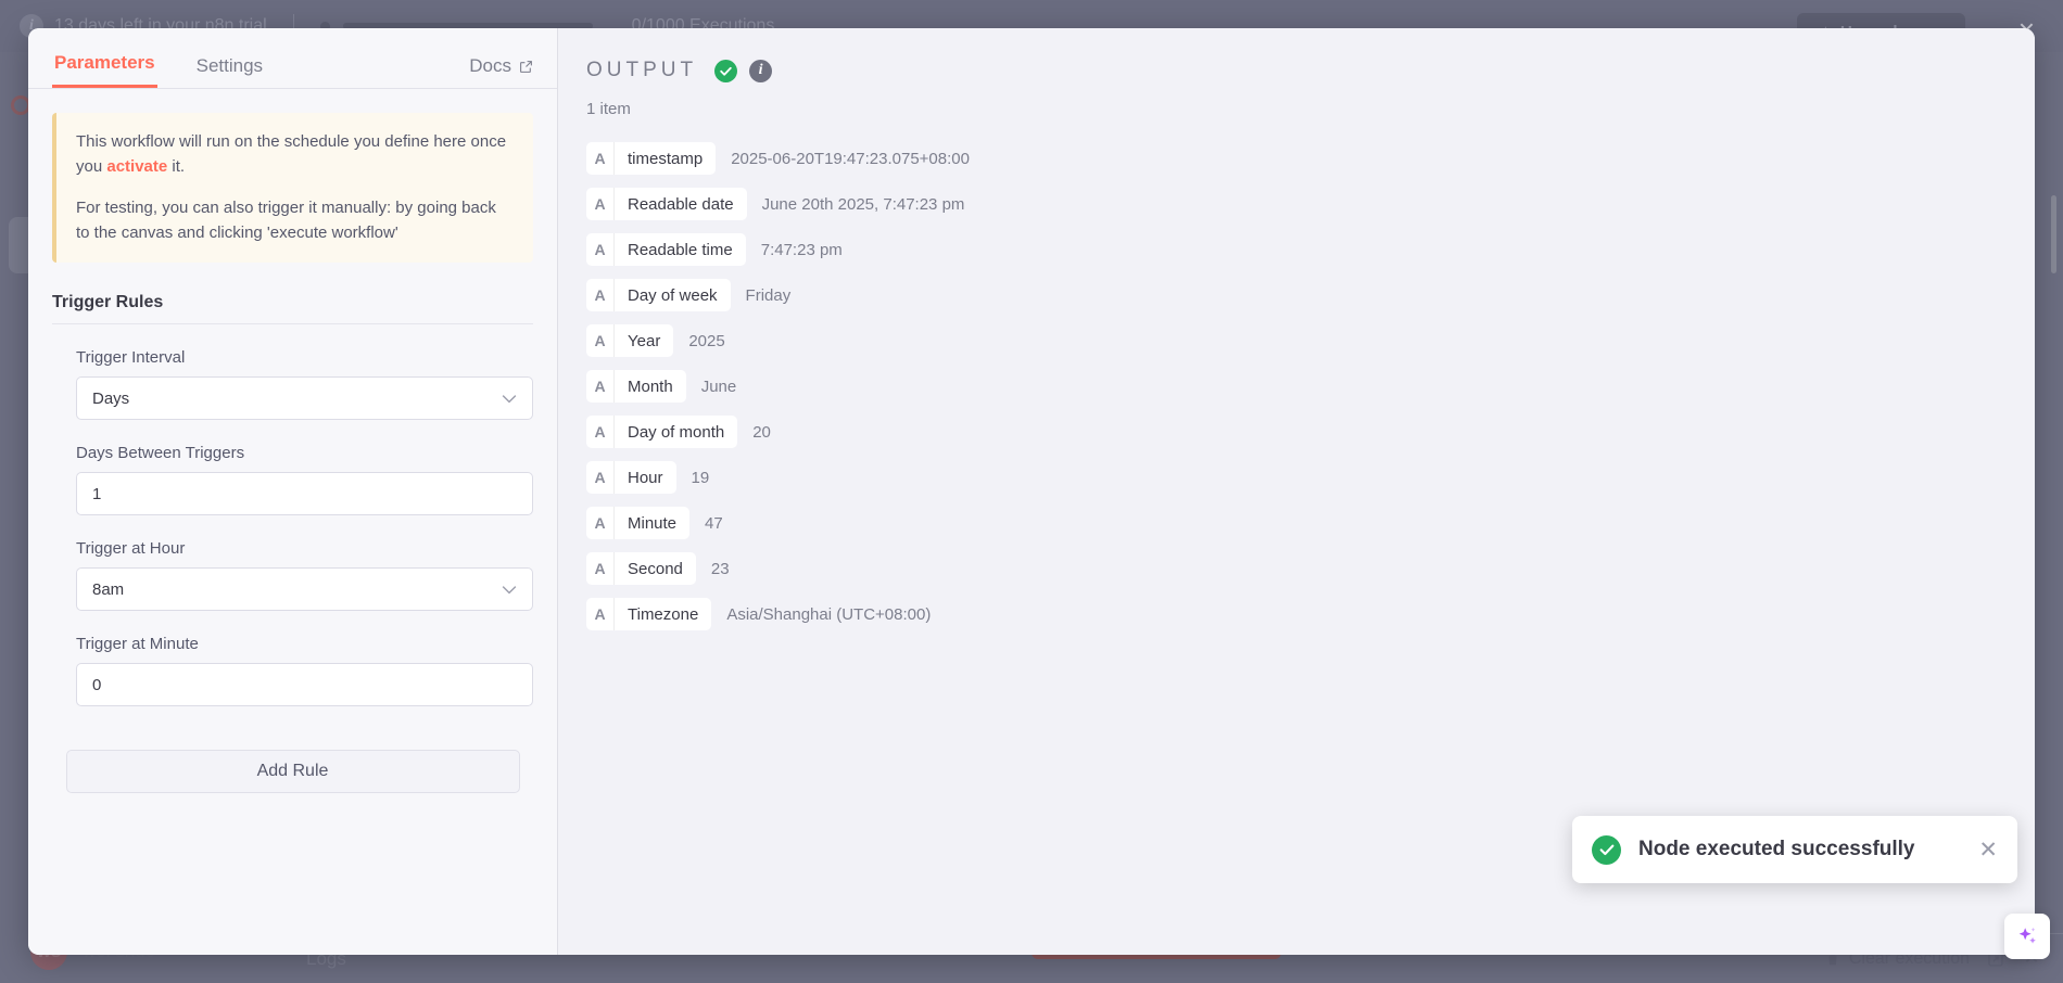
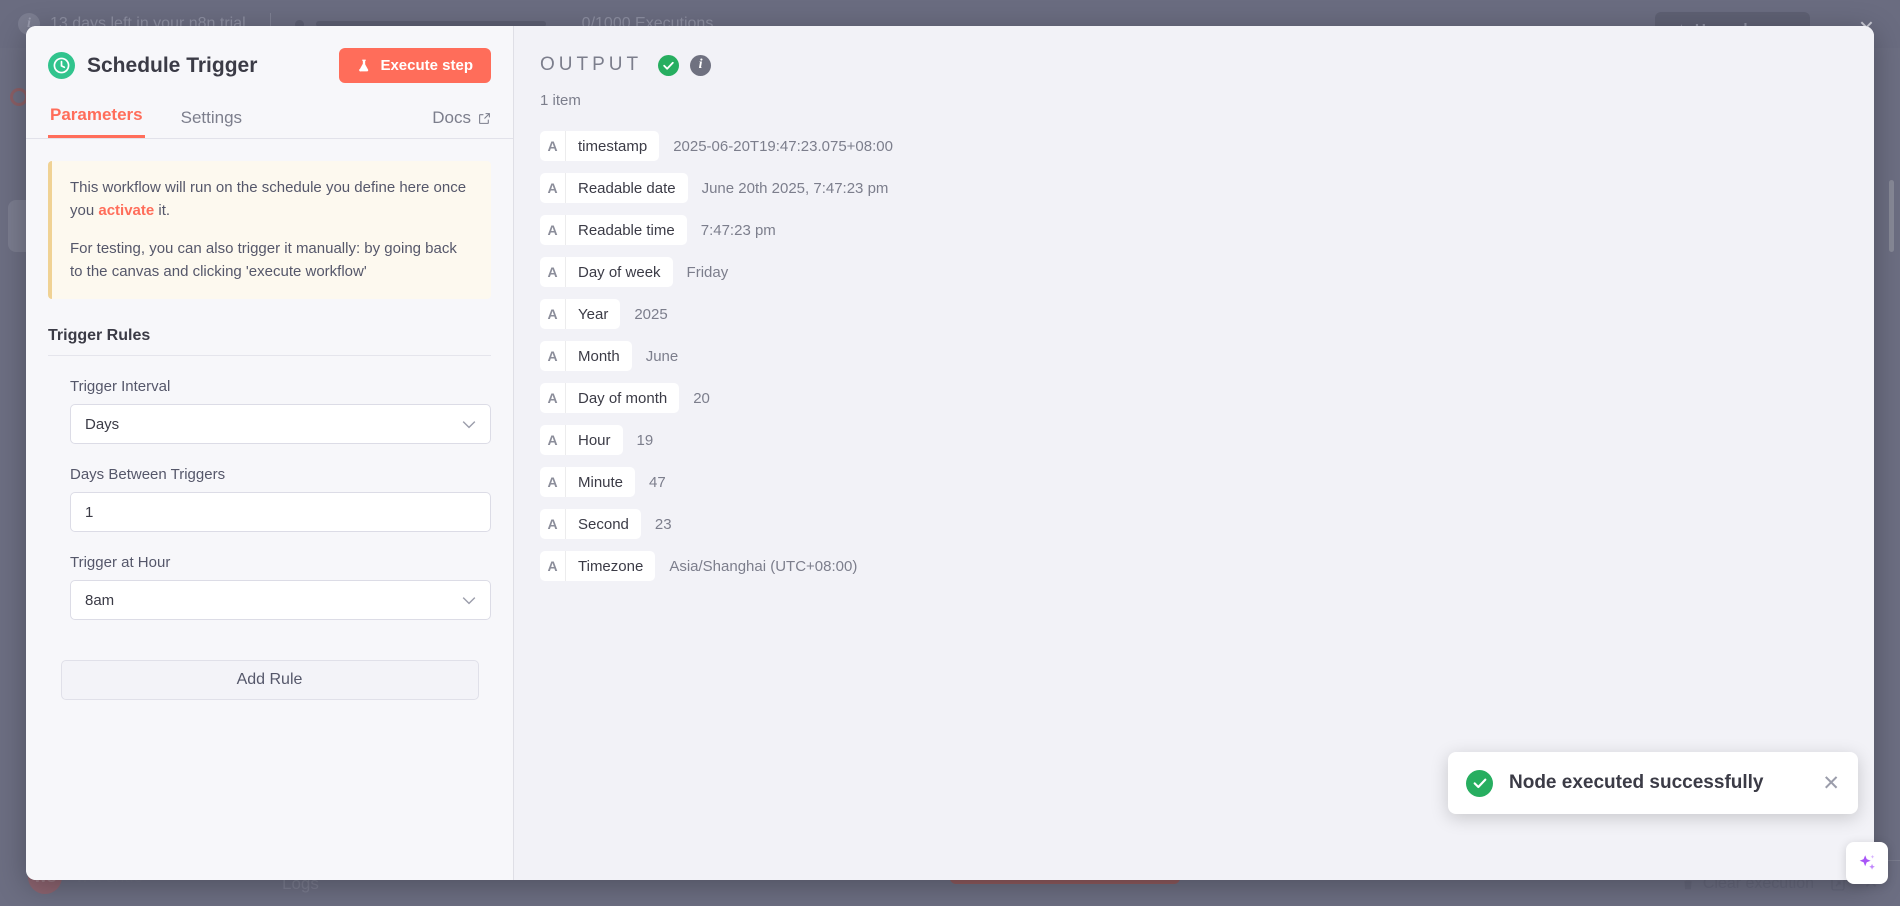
  i
  13 days left in your n8n trial
  0/1000 Executions
  Logs
  Clear execution
+ Schedule Trigger
+ Execute step
  Parameters
  Settings
  Docs
  This workflow will run on the schedule you define here once you activate it.
  For testing, you can also trigger it manually: by going back to the canvas and clicking 'execute workflow'
  Trigger Rules
  Trigger Interval
  Days
  Days Between Triggers
  1
  Trigger at Hour
  8am
- Trigger at Minute
- 0
  Add Rule
  OUTPUT
  i
  1 item
  A
  timestamp
  2025-06-20T19:47:23.075+08:00
  A
  Readable date
  June 20th 2025, 7:47:23 pm
  A
  Readable time
  7:47:23 pm
  A
  Day of week
  Friday
  A
  Year
  2025
  A
  Month
  June
  A
  Day of month
  20
  A
  Hour
  19
  A
  Minute
  47
  A
  Second
  23
  A
  Timezone
  Asia/Shanghai (UTC+08:00)
  Node executed successfully
  ✕
